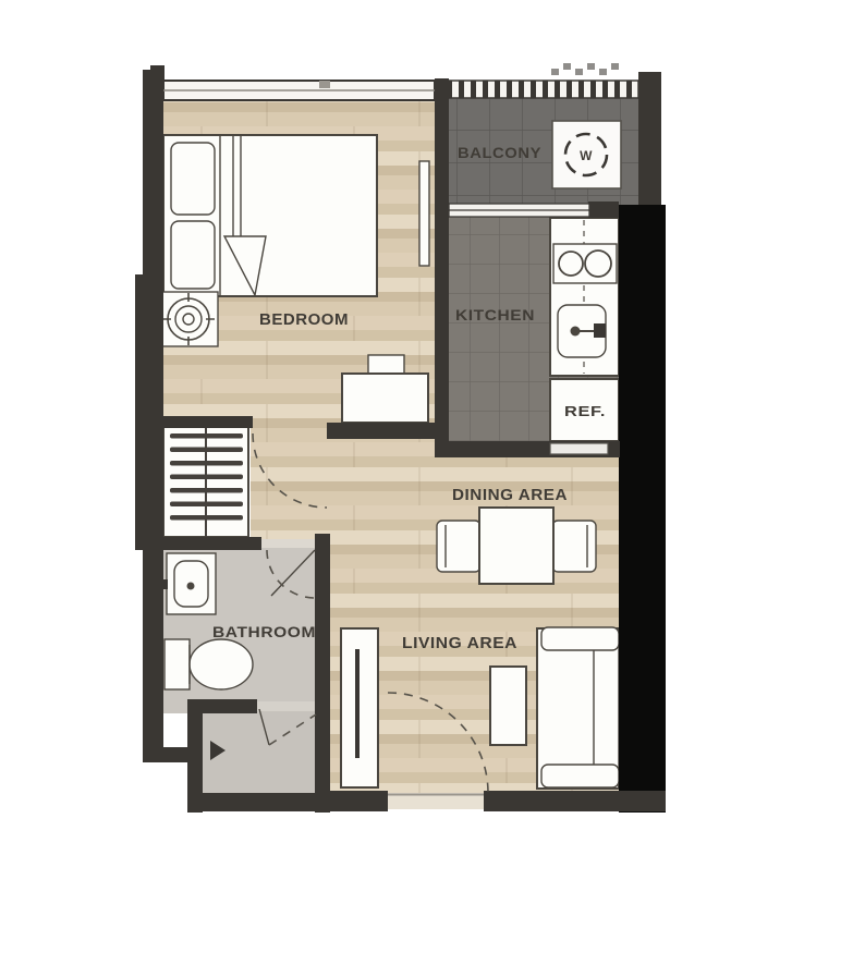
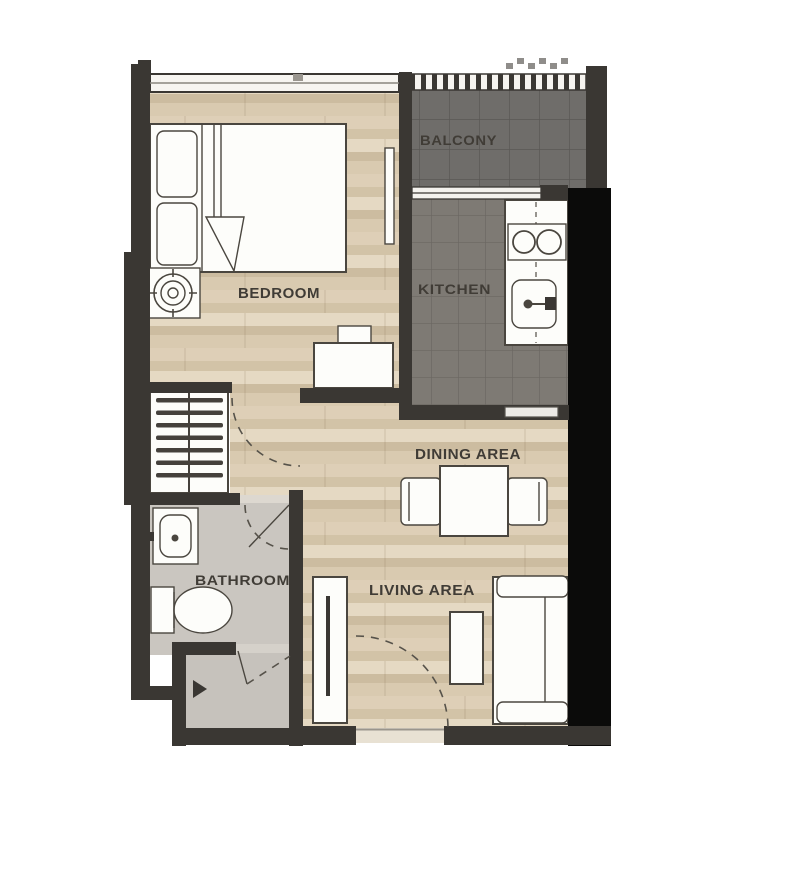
- W
- REF.
  BALCONY
  KITCHEN
  BEDROOM
  DINING AREA
  LIVING AREA
  BATHROOM
